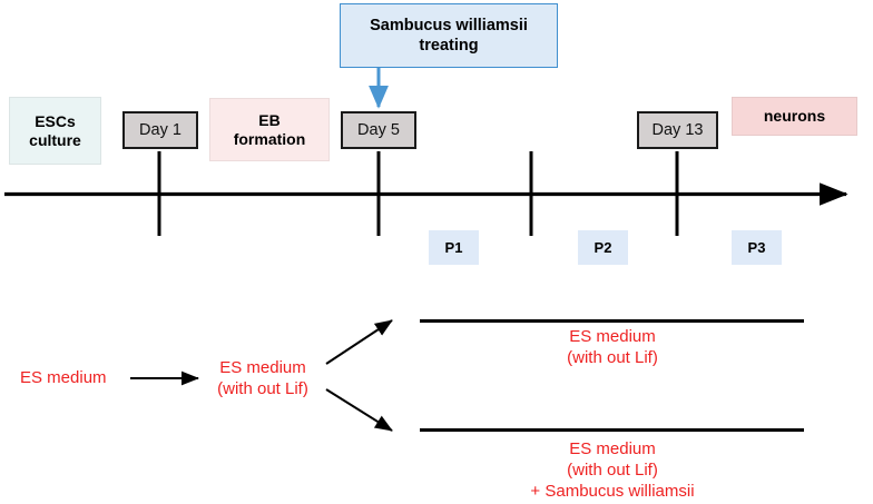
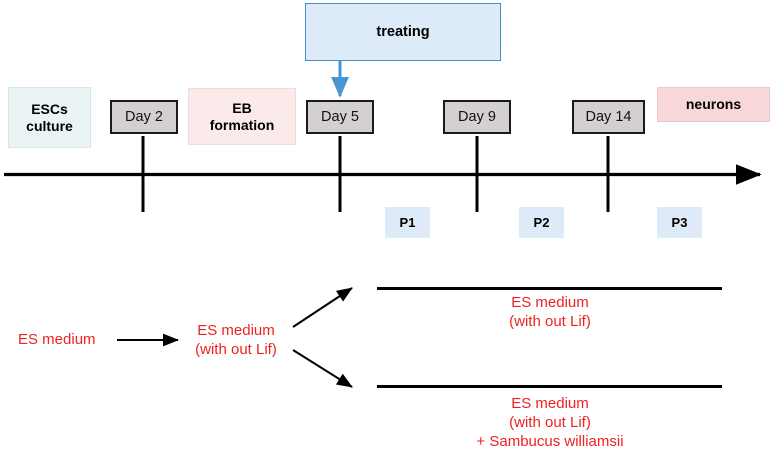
- Sambucus williamsii
  treating
  ESCs
  culture
  EB
  formation
  neurons
- Day 1
+ Day 2
  Day 5
+ Day 9
- Day 13
+ Day 14
  P1
  P2
  P3
  ES medium
  ES medium
  (with out Lif)
  ES medium
  (with out Lif)
  ES medium
  (with out Lif)
  + Sambucus williamsii
